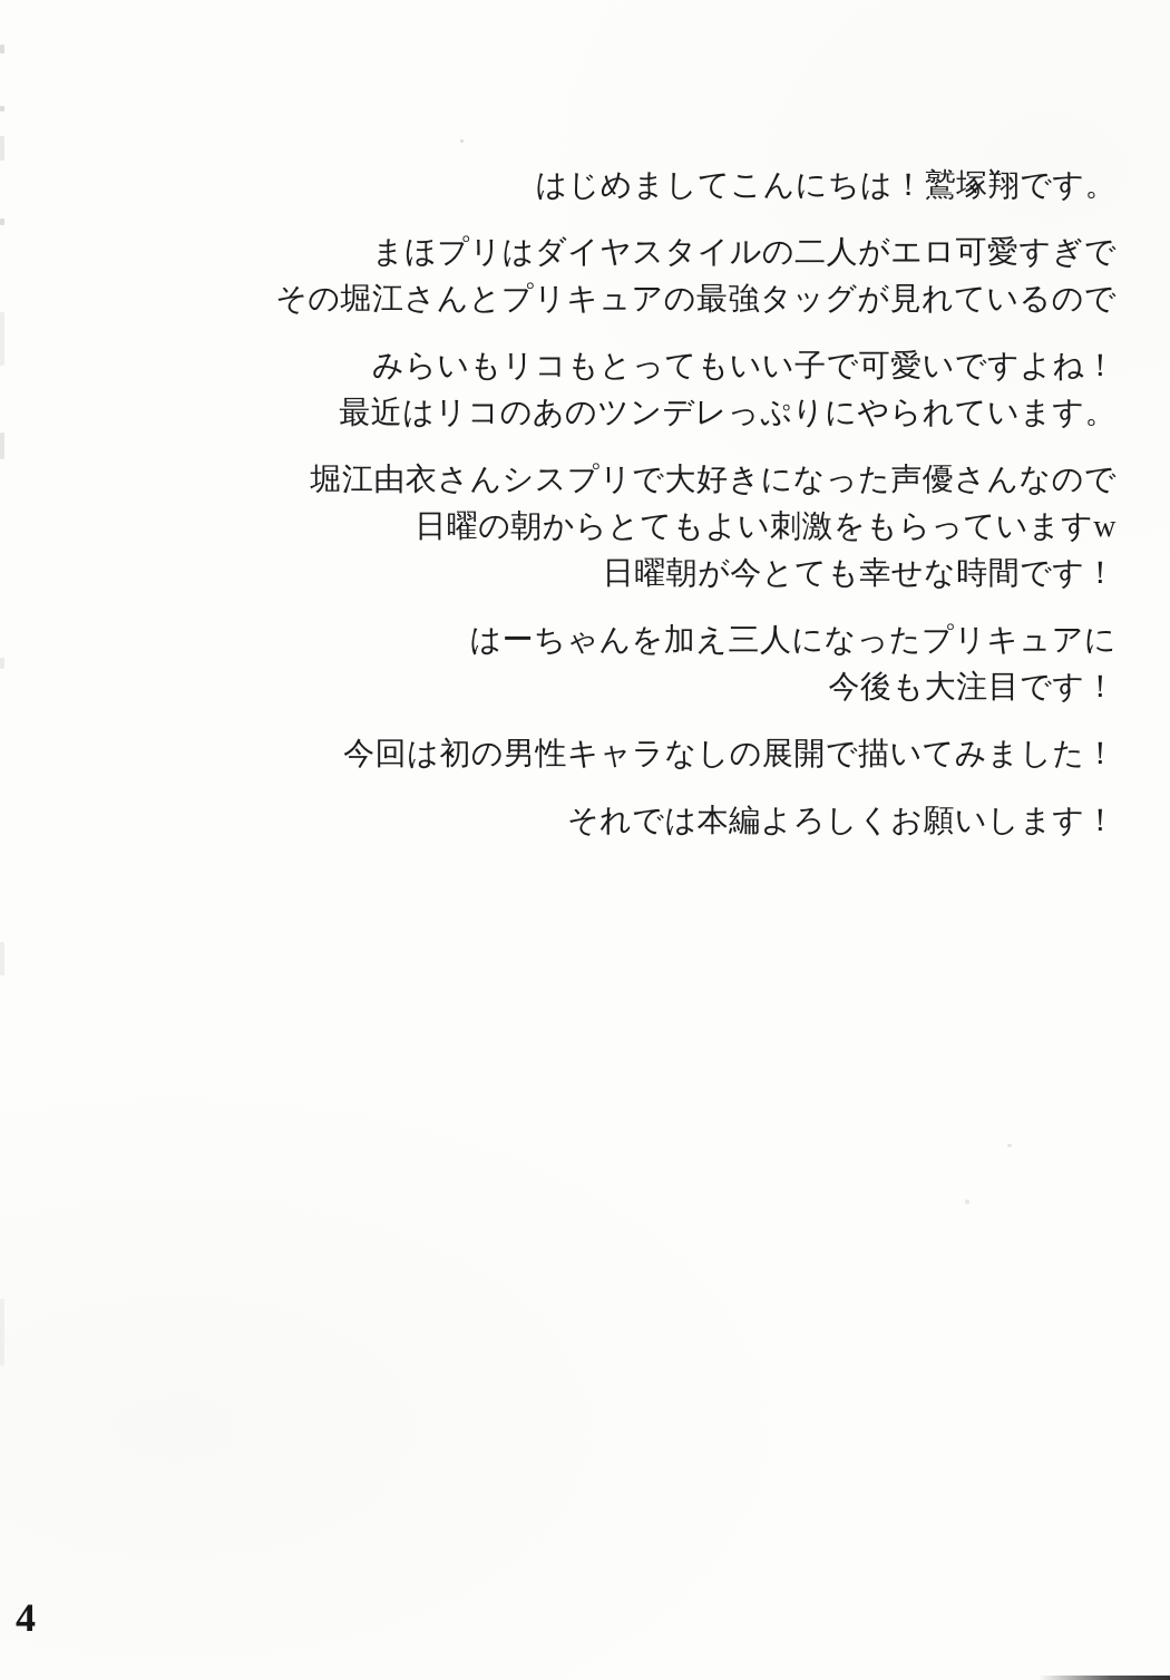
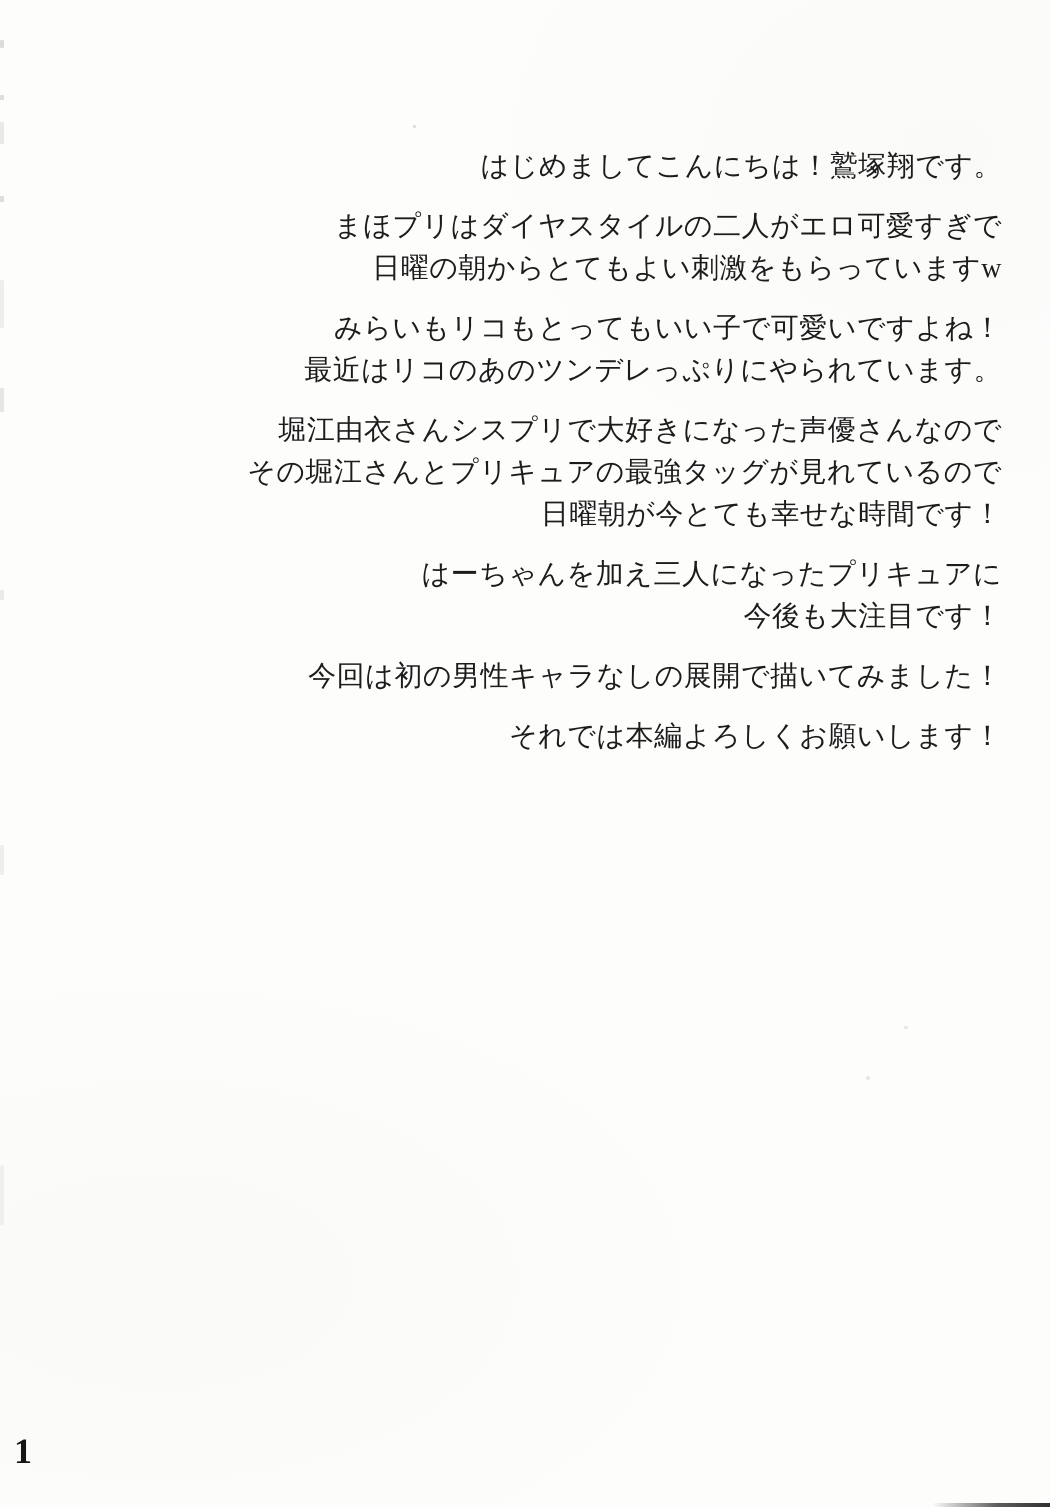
  はじめましてこんにちは！鷲塚翔です。
  まほプリはダイヤスタイルの二人がエロ可愛すぎで
- その堀江さんとプリキュアの最強タッグが見れているので
+ 日曜の朝からとてもよい刺激をもらっていますw
  みらいもリコもとってもいい子で可愛いですよね！
  最近はリコのあのツンデレっぷりにやられています。
  堀江由衣さんシスプリで大好きになった声優さんなので
- 日曜の朝からとてもよい刺激をもらっていますw
+ その堀江さんとプリキュアの最強タッグが見れているので
  日曜朝が今とても幸せな時間です！
  はーちゃんを加え三人になったプリキュアに
  今後も大注目です！
  今回は初の男性キャラなしの展開で描いてみました！
  それでは本編よろしくお願いします！
- 4
+ 1
